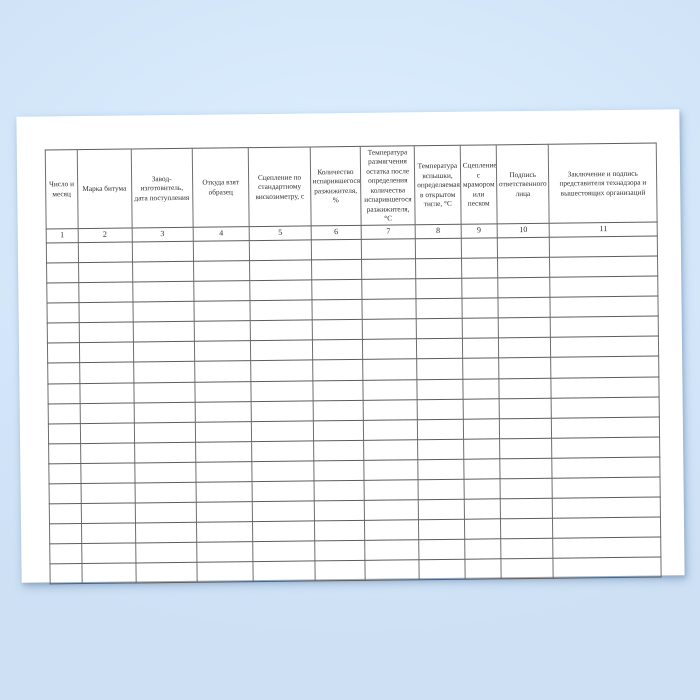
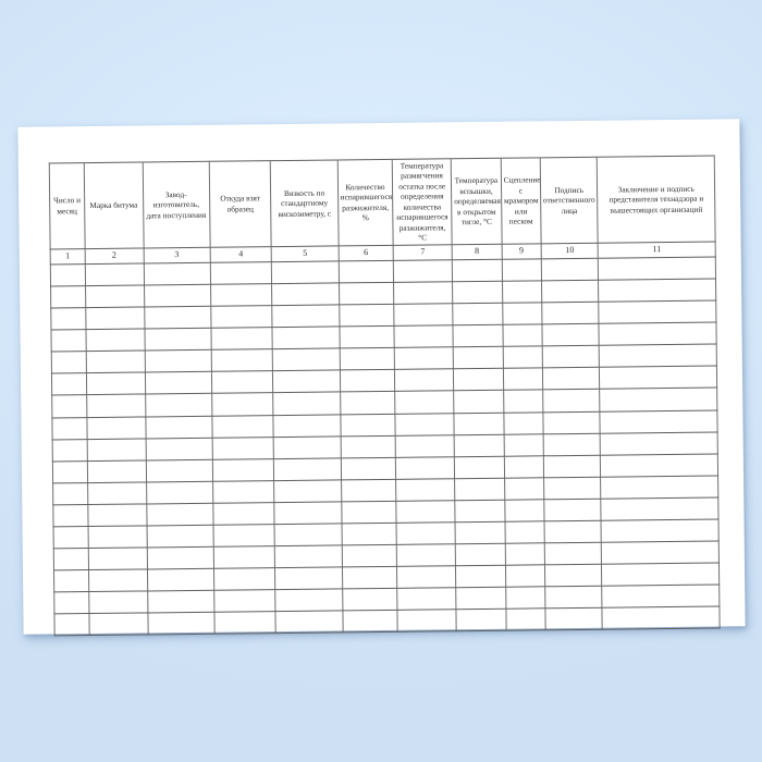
- Число и месяц	Марка битума	Завод-изготовитель, дата поступления	Откуда взят образец	Сцепление по стандартному вискозиметру, с	Количество испарившегося разжижителя, %	Температура размягчения остатка после определения количества испарившегося разжижителя, °С	Температура вспышки, определяемая в открытом тигле, °С	Сцепление с мрамором или песком	Подпись ответственного лица	Заключение и подпись представителя технадзора и вышестоящих организаций
+ Число и месяц	Марка битума	Завод-изготовитель, дата поступления	Откуда взят образец	Вязкость по стандартному вискозиметру, с	Количество испарившегося разжижителя, %	Температура размягчения остатка после определения количества испарившегося разжижителя, °С	Температура вспышки, определяемая в открытом тигле, °С	Сцепление с мрамором или песком	Подпись ответственного лица	Заключение и подпись представителя технадзора и вышестоящих организаций
  1	2	3	4	5	6	7	8	9	10	11
